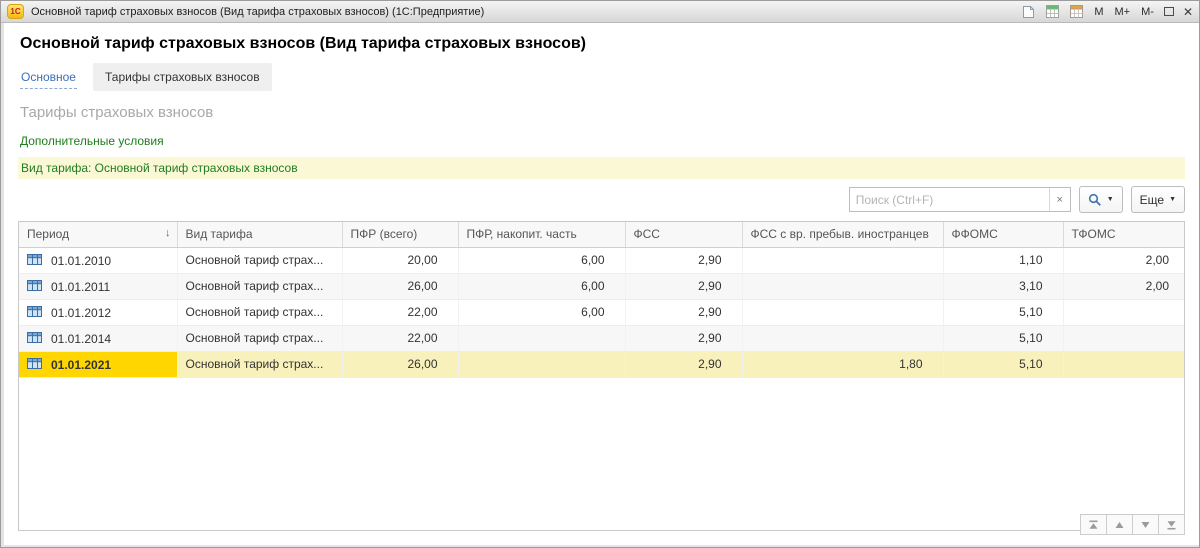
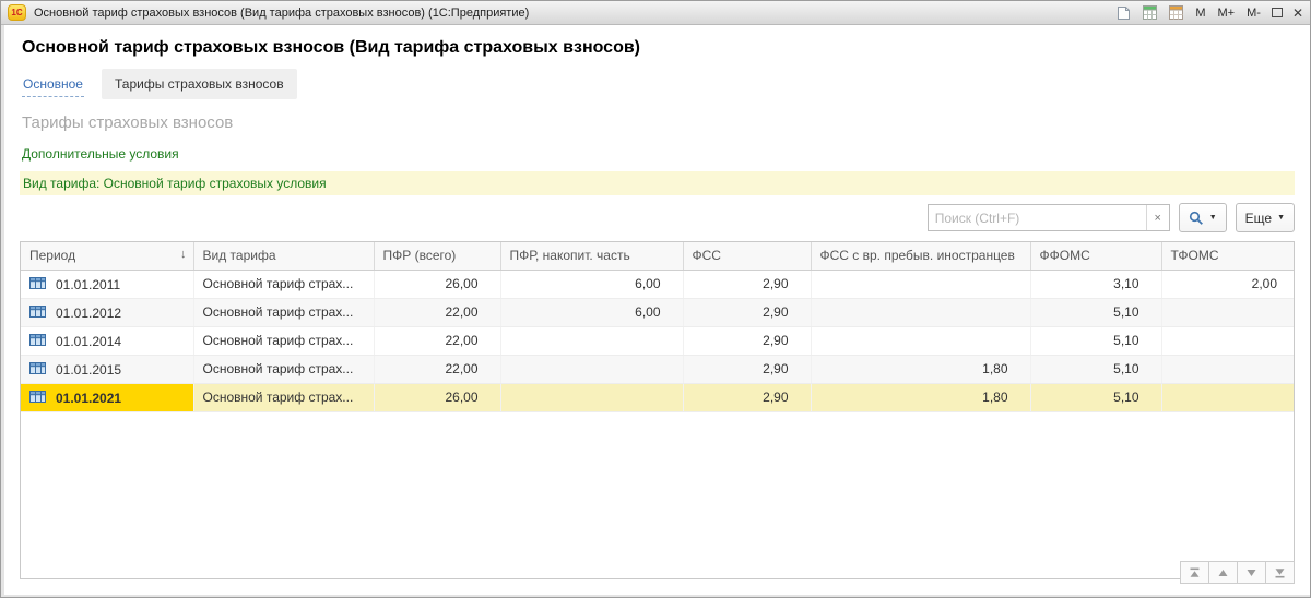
  1С
  Основной тариф страховых взносов (Вид тарифа страховых взносов) (1С:Предприятие)
  M
  M+
  M-
  ✕
  Основной тариф страховых взносов (Вид тарифа страховых взносов)
  Основное
  Тарифы страховых взносов
  Тарифы страховых взносов
  Дополнительные условия
- Вид тарифа: Основной тариф страховых взносов
+ Вид тарифа: Основной тариф страховых условия
  Поиск (Ctrl+F)
  ×
  Еще
  Период ↓	Вид тарифа	ПФР (всего)	ПФР, накопит. часть	ФСС	ФСС с вр. пребыв. иностранцев	ФФОМС	ТФОМС
- 01.01.2010	Основной тариф страх...	20,00	6,00	2,90		1,10	2,00
  01.01.2011	Основной тариф страх...	26,00	6,00	2,90		3,10	2,00
  01.01.2012	Основной тариф страх...	22,00	6,00	2,90		5,10
  01.01.2014	Основной тариф страх...	22,00		2,90		5,10
+ 01.01.2015	Основной тариф страх...	22,00		2,90	1,80	5,10
  01.01.2021	Основной тариф страх...	26,00		2,90	1,80	5,10
